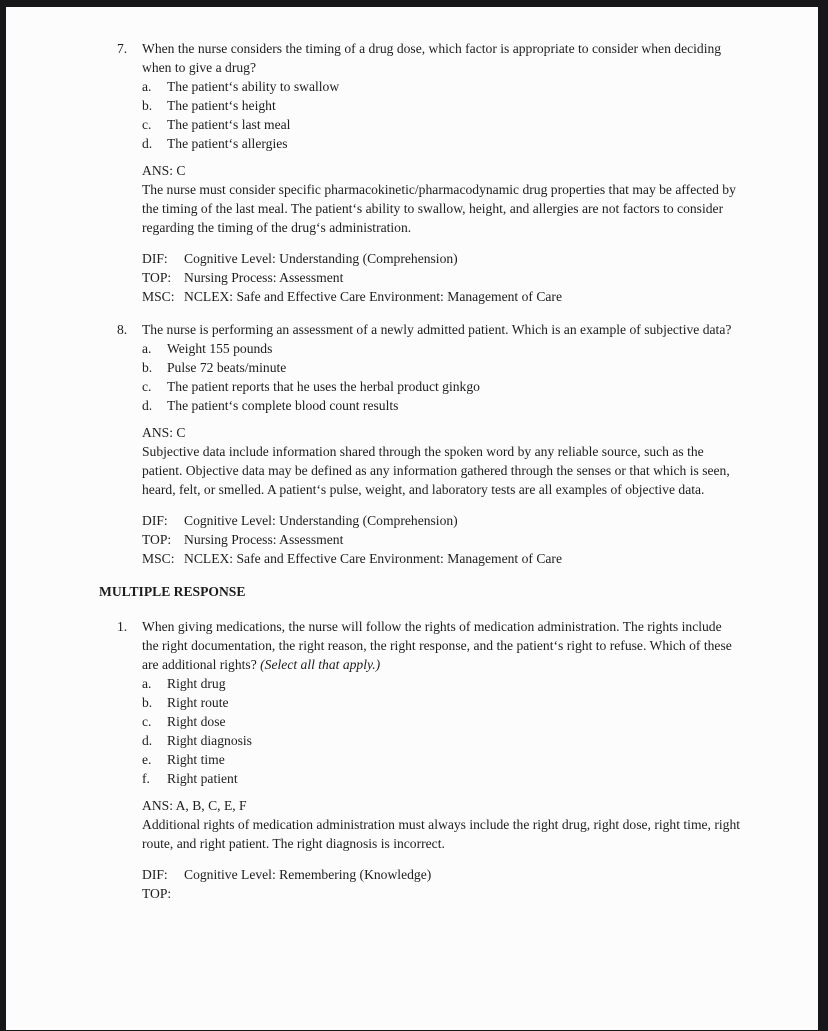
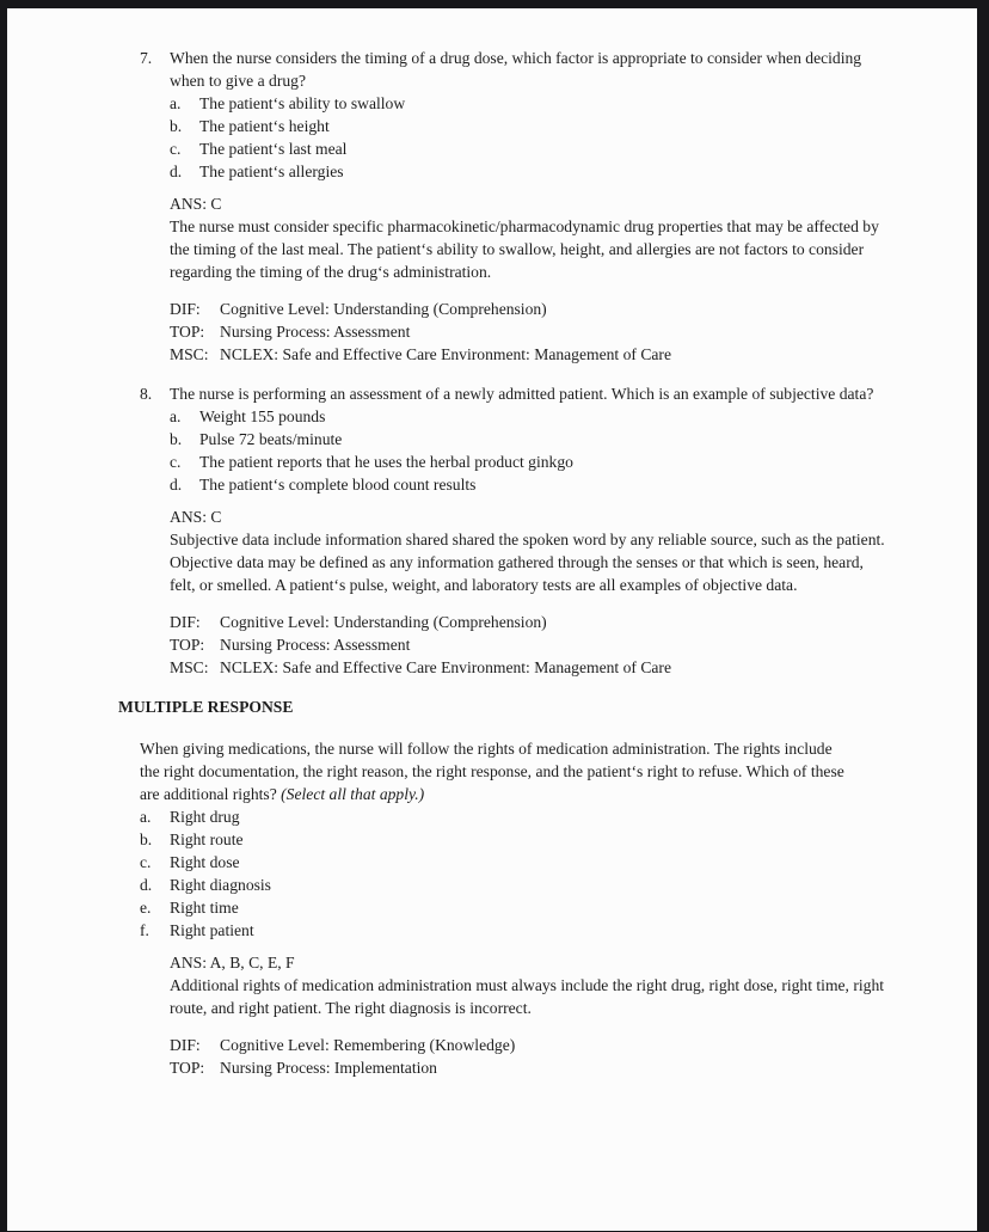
  7.
  When the nurse considers the timing of a drug dose, which factor is appropriate to consider when deciding when to give a drug?
  a.
  The patient‘s ability to swallow
  b.
  The patient‘s height
  c.
  The patient‘s last meal
  d.
  The patient‘s allergies
  ANS: C
  The nurse must consider specific pharmacokinetic/pharmacodynamic drug properties that may be affected by the timing of the last meal. The patient‘s ability to swallow, height, and allergies are not factors to consider regarding the timing of the drug‘s administration.
  DIF:
  Cognitive Level: Understanding (Comprehension)
  TOP:
  Nursing Process: Assessment
  MSC:
  NCLEX: Safe and Effective Care Environment: Management of Care
  8.
  The nurse is performing an assessment of a newly admitted patient. Which is an example of subjective data?
  a.
  Weight 155 pounds
  b.
  Pulse 72 beats/minute
  c.
  The patient reports that he uses the herbal product ginkgo
  d.
  The patient‘s complete blood count results
  ANS: C
- Subjective data include information shared through the spoken word by any reliable source, such as the patient. Objective data may be defined as any information gathered through the senses or that which is seen, heard, felt, or smelled. A patient‘s pulse, weight, and laboratory tests are all examples of objective data.
+ Subjective data include information shared shared the spoken word by any reliable source, such as the patient. Objective data may be defined as any information gathered through the senses or that which is seen, heard, felt, or smelled. A patient‘s pulse, weight, and laboratory tests are all examples of objective data.
  DIF:
  Cognitive Level: Understanding (Comprehension)
  TOP:
  Nursing Process: Assessment
  MSC:
  NCLEX: Safe and Effective Care Environment: Management of Care
  MULTIPLE RESPONSE
- 1.
  When giving medications, the nurse will follow the rights of medication administration. The rights include the right documentation, the right reason, the right response, and the patient‘s right to refuse. Which of these are additional rights? (Select all that apply.)
  a.
  Right drug
  b.
  Right route
  c.
  Right dose
  d.
  Right diagnosis
  e.
  Right time
  f.
  Right patient
  ANS: A, B, C, E, F
  Additional rights of medication administration must always include the right drug, right dose, right time, right route, and right patient. The right diagnosis is incorrect.
  DIF:
  Cognitive Level: Remembering (Knowledge)
  TOP:
+ Nursing Process: Implementation
